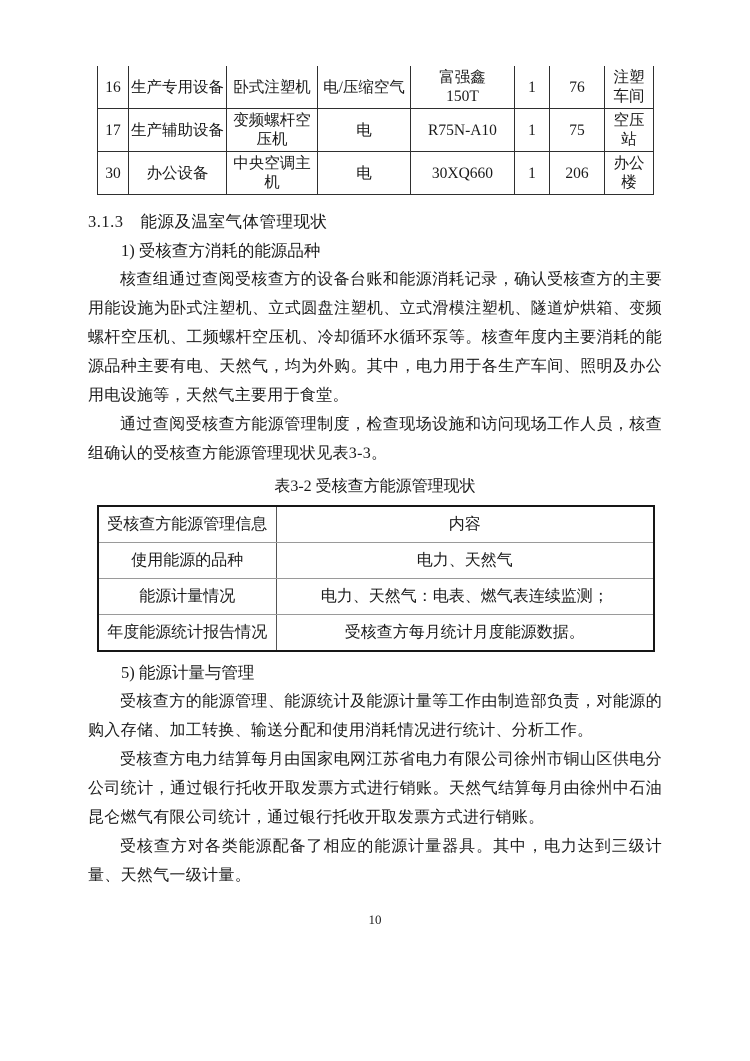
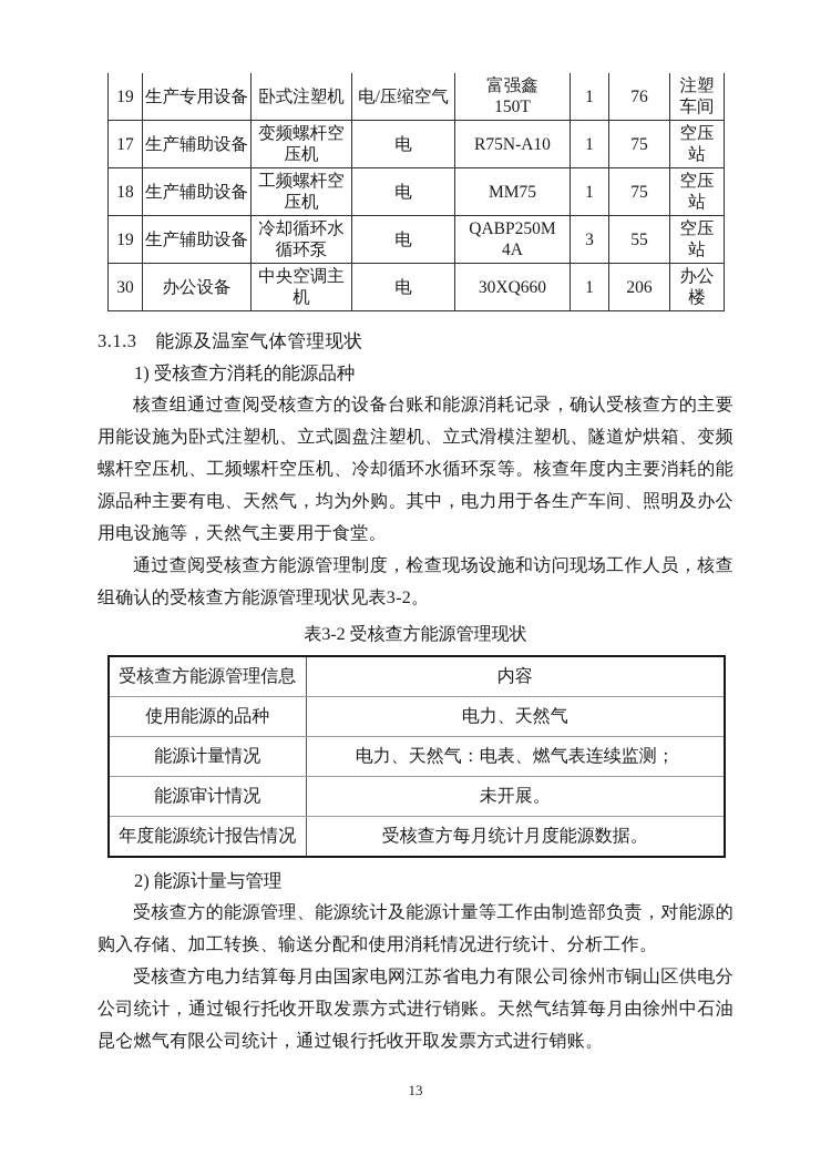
- 16	生产专用设备	卧式注塑机	电/压缩空气	富强鑫 150T	1	76	注塑 车间
+ 19	生产专用设备	卧式注塑机	电/压缩空气	富强鑫 150T	1	76	注塑 车间
  17	生产辅助设备	变频螺杆空 压机	电	R75N-A10	1	75	空压 站
+ 18	生产辅助设备	工频螺杆空 压机	电	MM75	1	75	空压 站
+ 19	生产辅助设备	冷却循环水 循环泵	电	QABP250M 4A	3	55	空压 站
  30	办公设备	中央空调主 机	电	30XQ660	1	206	办公 楼
  3.1.3 能源及温室气体管理现状
  1) 受核查方消耗的能源品种
  核查组通过查阅受核查方的设备台账和能源消耗记录，确认受核查方的主要用能设施为卧式注塑机、立式圆盘注塑机、立式滑模注塑机、隧道炉烘箱、变频螺杆空压机、工频螺杆空压机、冷却循环水循环泵等。核查年度内主要消耗的能源品种主要有电、天然气，均为外购。其中，电力用于各生产车间、照明及办公用电设施等，天然气主要用于食堂。
- 通过查阅受核查方能源管理制度，检查现场设施和访问现场工作人员，核查组确认的受核查方能源管理现状见表3-3。
+ 通过查阅受核查方能源管理制度，检查现场设施和访问现场工作人员，核查组确认的受核查方能源管理现状见表3-2。
  表3-2 受核查方能源管理现状
  受核查方能源管理信息	内容
  使用能源的品种	电力、天然气
  能源计量情况	电力、天然气：电表、燃气表连续监测；
+ 能源审计情况	未开展。
  年度能源统计报告情况	受核查方每月统计月度能源数据。
- 5) 能源计量与管理
+ 2) 能源计量与管理
  受核查方的能源管理、能源统计及能源计量等工作由制造部负责，对能源的购入存储、加工转换、输送分配和使用消耗情况进行统计、分析工作。
  受核查方电力结算每月由国家电网江苏省电力有限公司徐州市铜山区供电分公司统计，通过银行托收开取发票方式进行销账。天然气结算每月由徐州中石油昆仑燃气有限公司统计，通过银行托收开取发票方式进行销账。
- 受核查方对各类能源配备了相应的能源计量器具。其中，电力达到三级计量、天然气一级计量。
- 10
+ 13
